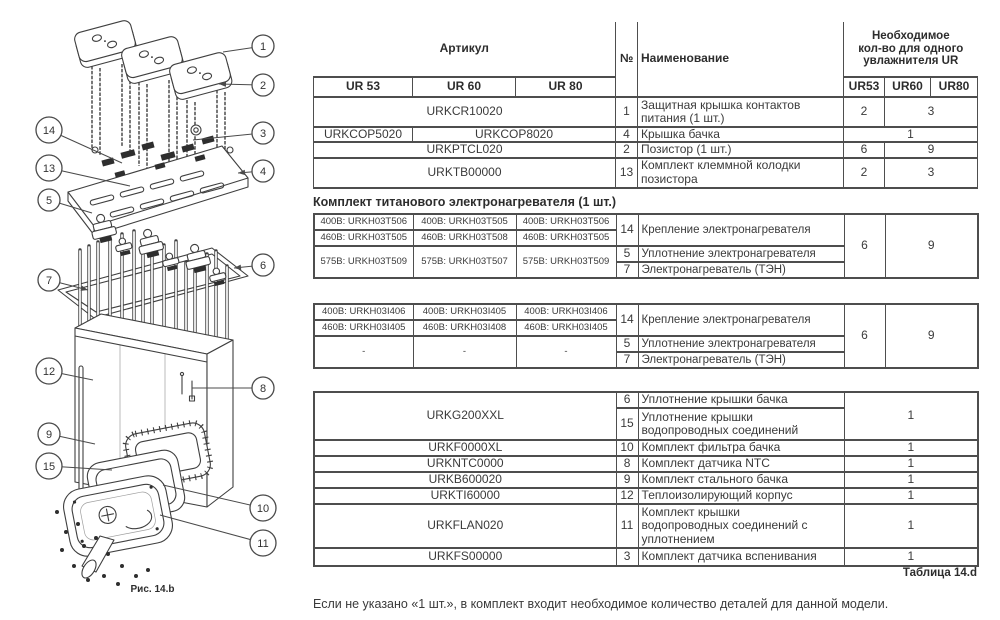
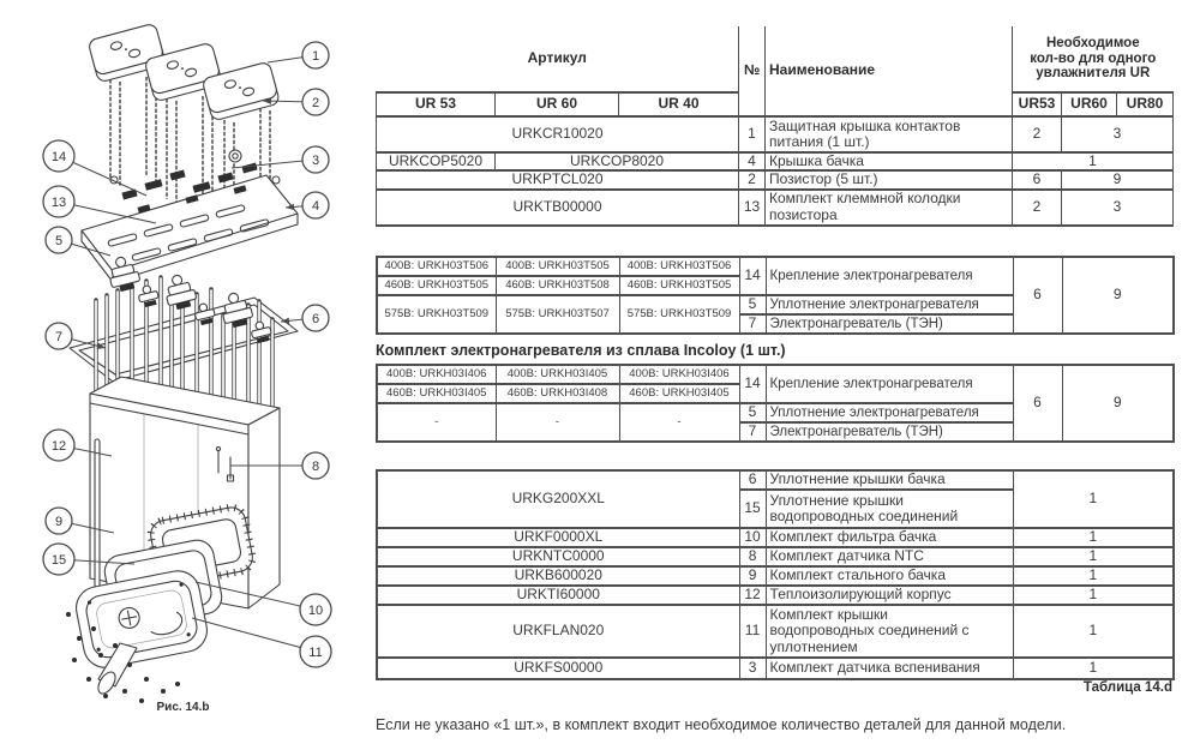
  1
  2
  3
  4
  5
  6
  7
  8
  9
  10
  11
  12
  13
  14
  15
  Рис. 14.b
  Артикул	№	Наименование	Необходимое кол-во для одного увлажнителя UR
- UR 53	UR 60	UR 80	UR53	UR60	UR80
+ UR 53	UR 60	UR 40	UR53	UR60	UR80
  URKCR10020	1	Защитная крышка контактов питания (1 шт.)	2	3
  URKCOP5020	URKCOP8020	4	Крышка бачка	1
- URKPTCL020	2	Позистор (1 шт.)	6	9
+ URKPTCL020	2	Позистор (5 шт.)	6	9
  URKTB00000	13	Комплект клеммной колодки позистора	2	3
- Комплект титанового электронагревателя (1 шт.)
  400В: URKH03T506	400В: URKH03T505	400В: URKH03T506	14	Крепление электронагревателя	6	9
  460В: URKH03T505	460В: URKH03T508	460В: URKH03T505
  575В: URKH03T509	575В: URKH03T507	575В: URKH03T509	5	Уплотнение электронагревателя
  7	Электронагреватель (ТЭН)
+ Комплект электронагревателя из сплава Incoloy (1 шт.)
  400В: URKH03I406	400В: URKH03I405	400В: URKH03I406	14	Крепление электронагревателя	6	9
  460В: URKH03I405	460В: URKH03I408	460В: URKH03I405
  -	-	-	5	Уплотнение электронагревателя
  7	Электронагреватель (ТЭН)
  URKG200XXL	6	Уплотнение крышки бачка	1
  15	Уплотнение крышки водопроводных соединений
  URKF0000XL	10	Комплект фильтра бачка	1
  URKNTC0000	8	Комплект датчика NTC	1
  URKB600020	9	Комплект стального бачка	1
  URKTI60000	12	Теплоизолирующий корпус	1
  URKFLAN020	11	Комплект крышки водопроводных соединений с уплотнением	1
  URKFS00000	3	Комплект датчика вспенивания	1
  Таблица 14.d
  Если не указано «1 шт.», в комплект входит необходимое количество деталей для данной модели.
